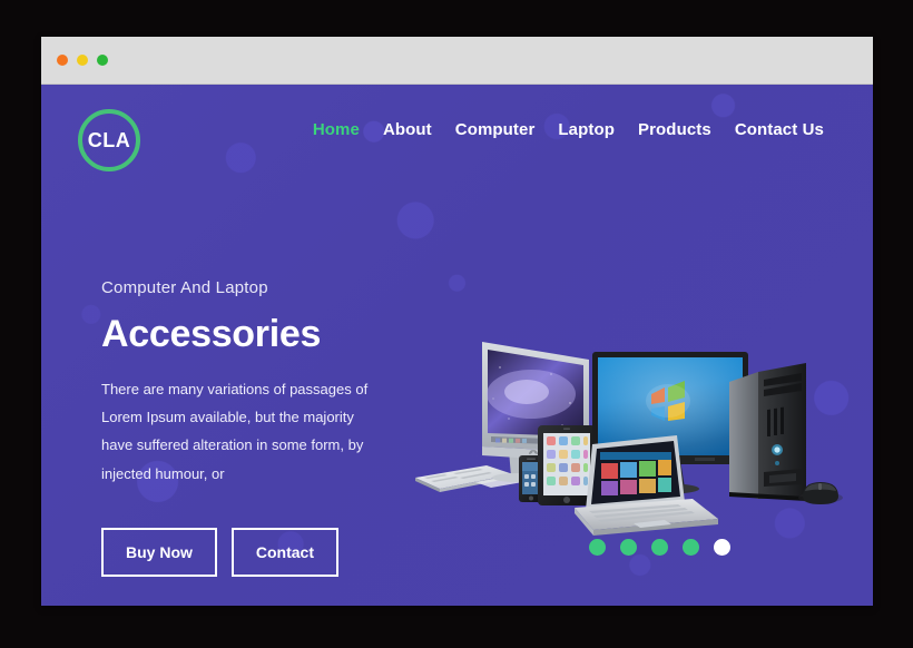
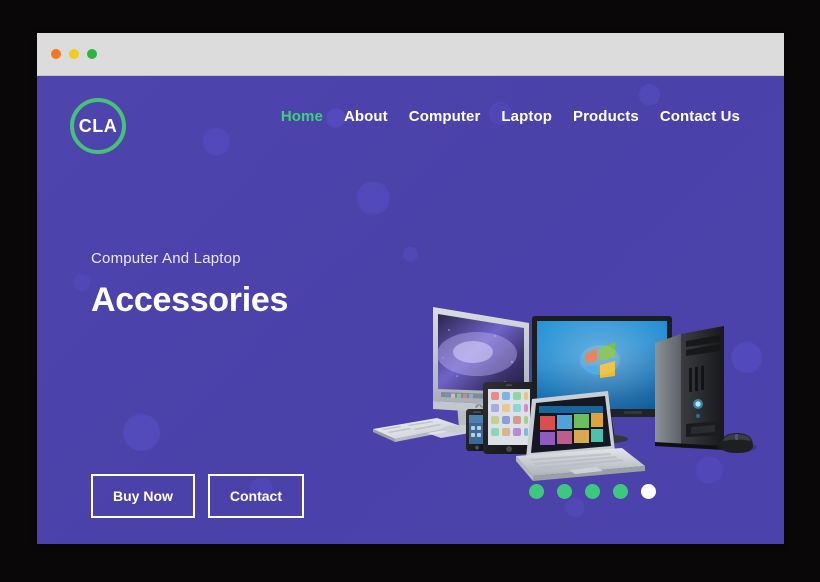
  CLA
  Home
  About
  Computer
  Laptop
  Products
  Contact Us
  Computer And Laptop
  Accessories
- There are many variations of passages of Lorem Ipsum available, but the majority have suffered alteration in some form, by injected humour, or
  Buy Now
  Contact
